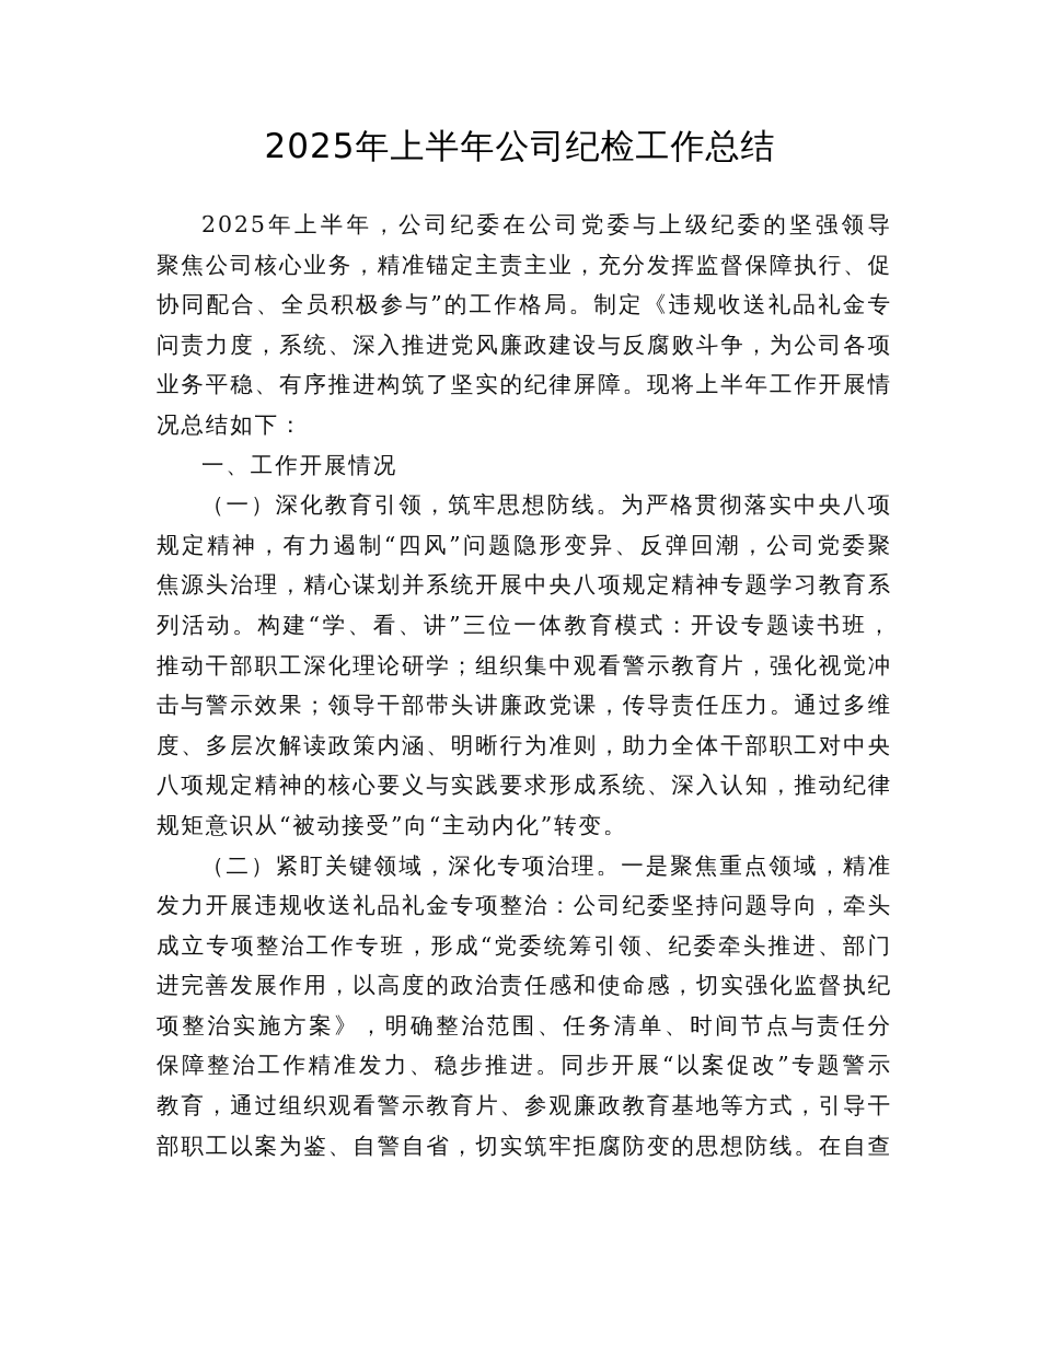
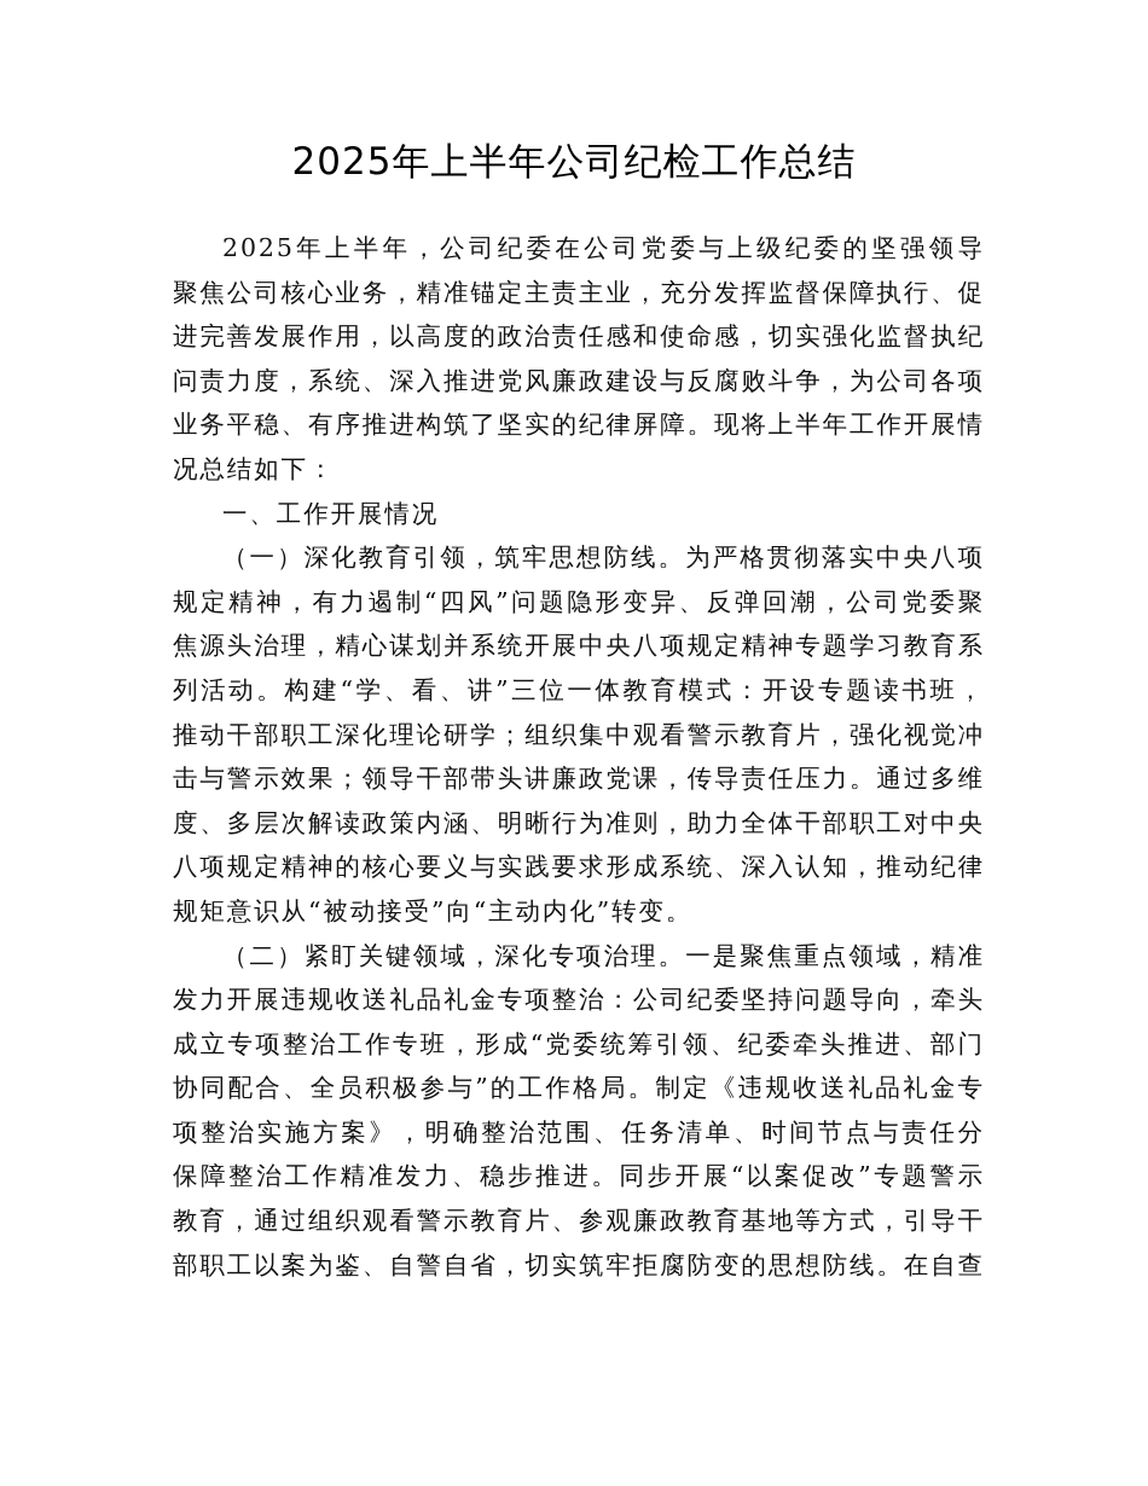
  2025年上半年公司纪检工作总结
  2025年上半年，公司纪委在公司党委与上级纪委的坚强领导
  聚焦公司核心业务，精准锚定主责主业，充分发挥监督保障执行、促
- 协同配合、全员积极参与”的工作格局。制定《违规收送礼品礼金专
+ 进完善发展作用，以高度的政治责任感和使命感，切实强化监督执纪
  问责力度，系统、深入推进党风廉政建设与反腐败斗争，为公司各项
  业务平稳、有序推进构筑了坚实的纪律屏障。现将上半年工作开展情
  况总结如下：
  一、工作开展情况
  （一）深化教育引领，筑牢思想防线。为严格贯彻落实中央八项
  规定精神，有力遏制“四风”问题隐形变异、反弹回潮，公司党委聚
  焦源头治理，精心谋划并系统开展中央八项规定精神专题学习教育系
  列活动。构建“学、看、讲”三位一体教育模式：开设专题读书班，
  推动干部职工深化理论研学；组织集中观看警示教育片，强化视觉冲
  击与警示效果；领导干部带头讲廉政党课，传导责任压力。通过多维
  度、多层次解读政策内涵、明晰行为准则，助力全体干部职工对中央
  八项规定精神的核心要义与实践要求形成系统、深入认知，推动纪律
  规矩意识从“被动接受”向“主动内化”转变。
  （二）紧盯关键领域，深化专项治理。一是聚焦重点领域，精准
  发力开展违规收送礼品礼金专项整治：公司纪委坚持问题导向，牵头
  成立专项整治工作专班，形成“党委统筹引领、纪委牵头推进、部门
- 进完善发展作用，以高度的政治责任感和使命感，切实强化监督执纪
+ 协同配合、全员积极参与”的工作格局。制定《违规收送礼品礼金专
  项整治实施方案》，明确整治范围、任务清单、时间节点与责任分
  保障整治工作精准发力、稳步推进。同步开展“以案促改”专题警示
  教育，通过组织观看警示教育片、参观廉政教育基地等方式，引导干
  部职工以案为鉴、自警自省，切实筑牢拒腐防变的思想防线。在自查
